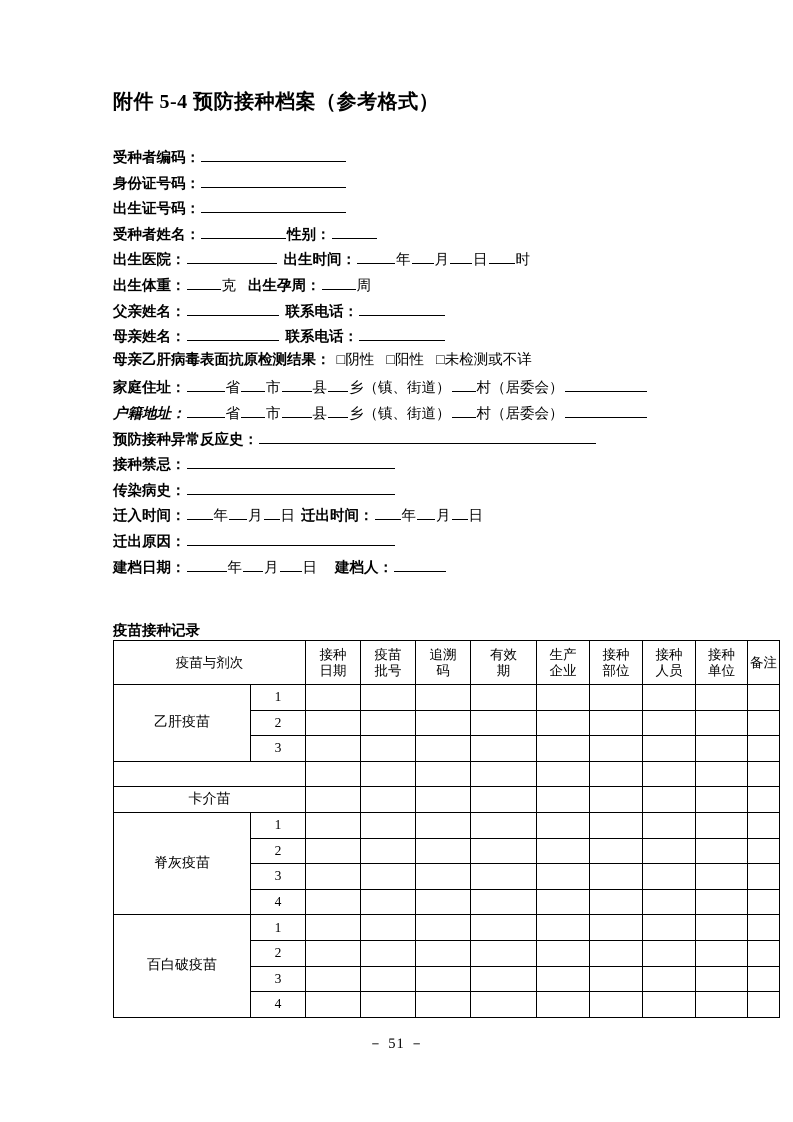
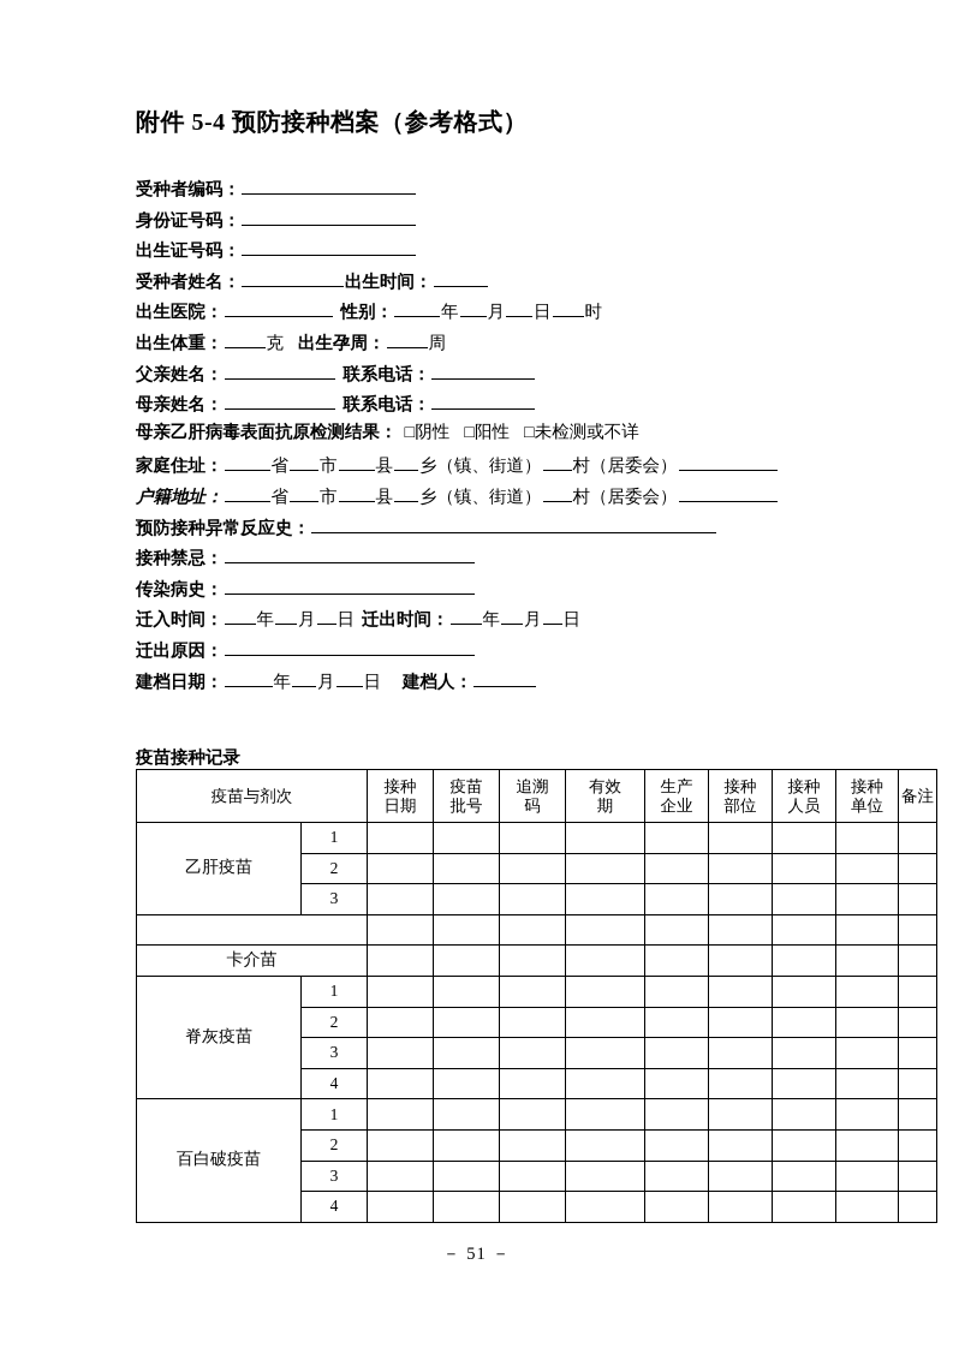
  附件 5-4 预防接种档案（参考格式）
  受种者编码：
  身份证号码：
  出生证号码：
  受种者姓名：
- 性别：
+ 出生时间：
  出生医院：
- 出生时间：
+ 性别：
  年
  月
  日
  时
  出生体重：
  克
  出生孕周：
  周
  父亲姓名：
  联系电话：
  母亲姓名：
  联系电话：
  母亲乙肝病毒表面抗原检测结果：
  □阴性
  □阳性
  □未检测或不详
  家庭住址：
  省
  市
  县
  乡（镇、街道）
  村（居委会）
  户籍地址：
  省
  市
  县
  乡（镇、街道）
  村（居委会）
  预防接种异常反应史：
  接种禁忌：
  传染病史：
  迁入时间：
  年
  月
  日
  迁出时间：
  年
  月
  日
  迁出原因：
  建档日期：
  年
  月
  日
  建档人：
  疫苗接种记录
  疫苗与剂次	接种日期	疫苗批号	追溯码	有效期	生产企业	接种部位	接种人员	接种单位	备注
  乙肝疫苗	1
  2
  3
  卡介苗
  脊灰疫苗	1
  2
  3
  4
  百白破疫苗	1
  2
  3
  4
  － 51 －
